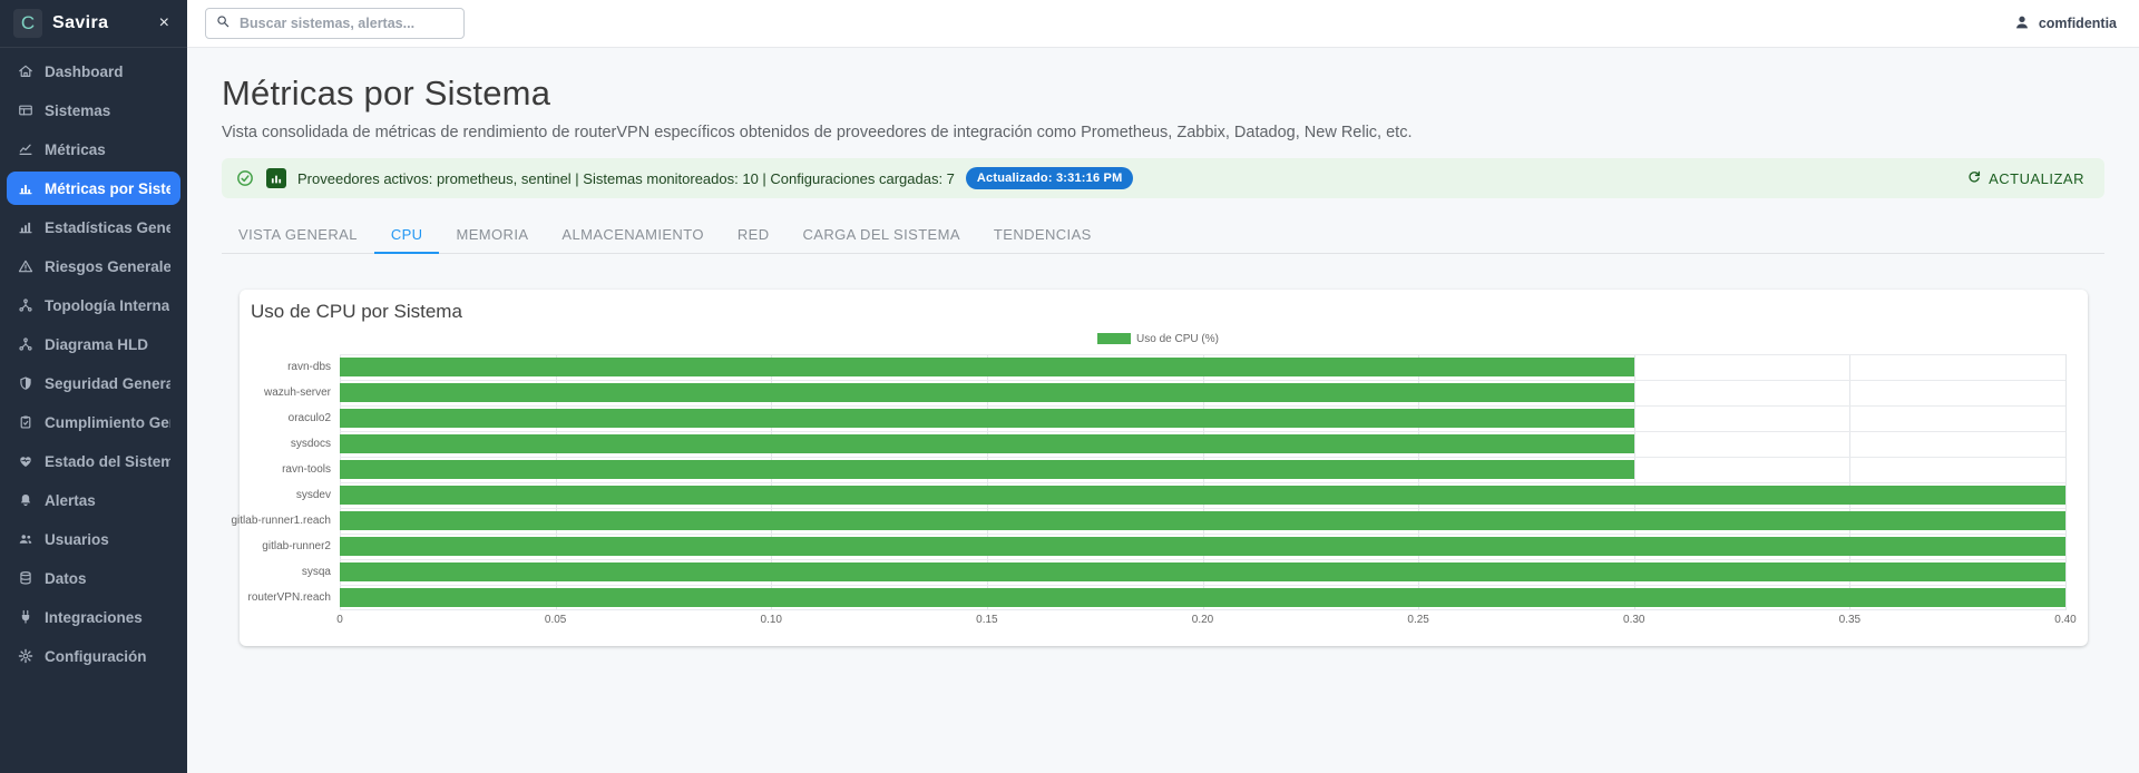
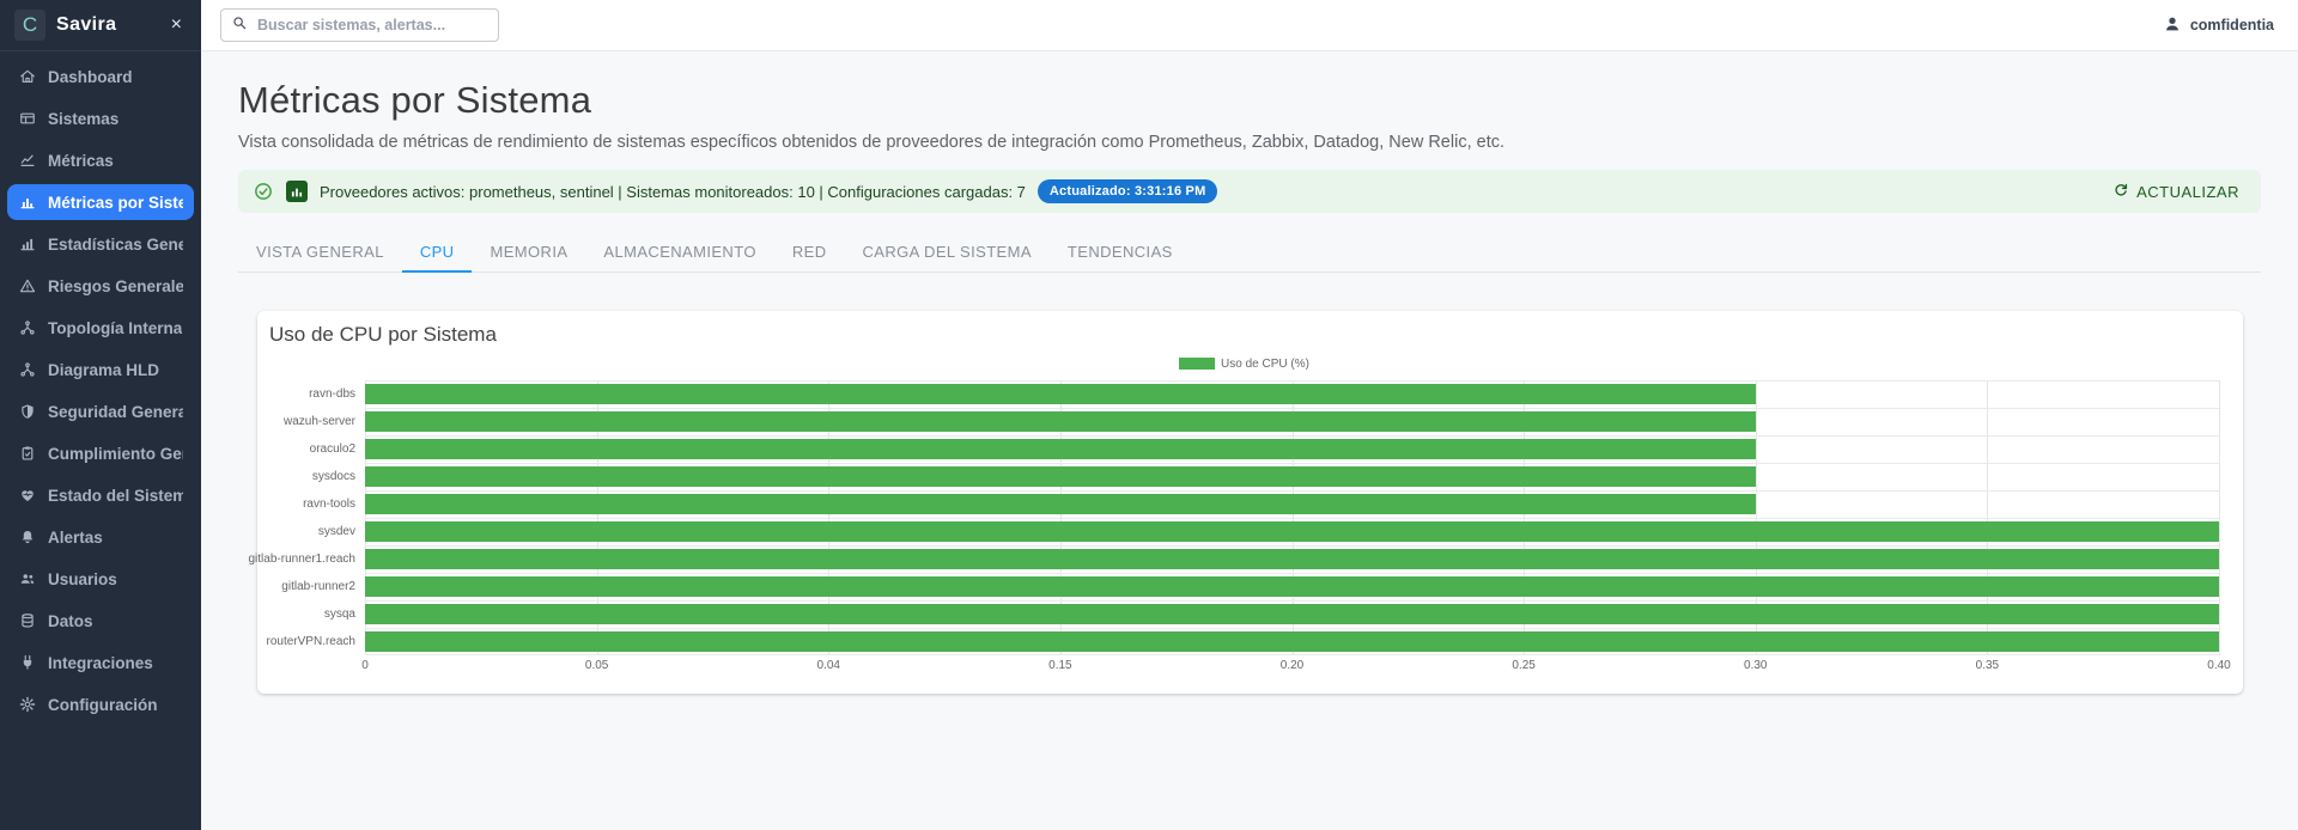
  C
  Savira
  ×
  Dashboard
  Sistemas
  Métricas
  Métricas por Siste
  Estadísticas Gene
  Riesgos Generale
  Topología Interna
  Diagrama HLD
  Seguridad Genera
  Cumplimiento Ge
  Estado del Sistem
  Alertas
  Usuarios
  Datos
  Integraciones
  Configuración
  Buscar sistemas, alertas...
  comfidentia
  Métricas por Sistema
- Vista consolidada de métricas de rendimiento de routerVPN específicos obtenidos de proveedores de integración como Prometheus, Zabbix, Datadog, New Relic, etc.
+ Vista consolidada de métricas de rendimiento de sistemas específicos obtenidos de proveedores de integración como Prometheus, Zabbix, Datadog, New Relic, etc.
  Proveedores activos: prometheus, sentinel | Sistemas monitoreados: 10 | Configuraciones cargadas: 7
  Actualizado: 3:31:16 PM
  ACTUALIZAR
  VISTA GENERAL
  CPU
  MEMORIA
  ALMACENAMIENTO
  RED
  CARGA DEL SISTEMA
  TENDENCIAS
  Uso de CPU por Sistema
  Uso de CPU (%)
  ravn-dbs
  wazuh-server
  oraculo2
  sysdocs
  ravn-tools
  sysdev
  gitlab-runner1.reach
  gitlab-runner2
  sysqa
  routerVPN.reach
  0
  0.05
- 0.10
+ 0.04
  0.15
  0.20
  0.25
  0.30
  0.35
  0.40
